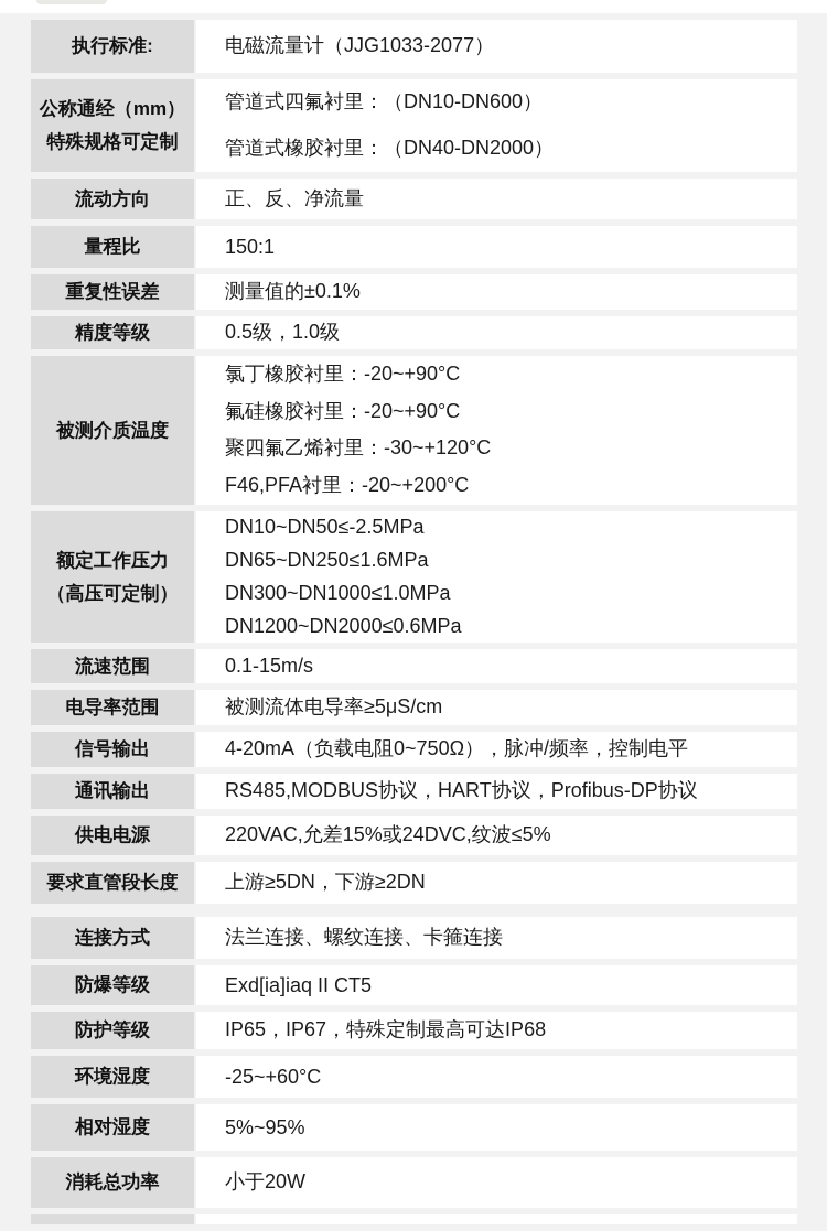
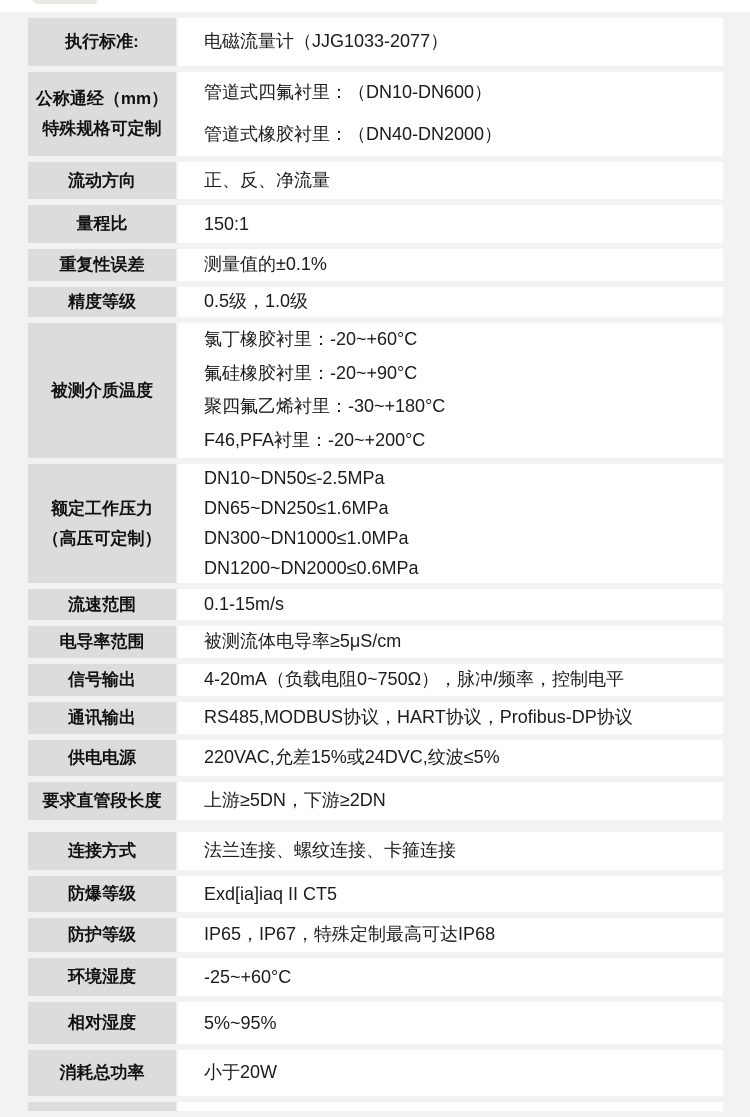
  执行标准:
  电磁流量计（JJG1033-2077）
  公称通经（mm）
  特殊规格可定制
  管道式四氟衬里：（DN10-DN600）
  管道式橡胶衬里：（DN40-DN2000）
  流动方向
  正、反、净流量
  量程比
  150:1
  重复性误差
  测量值的±0.1%
  精度等级
  0.5级，1.0级
  被测介质温度
- 氯丁橡胶衬里：-20~+90°C
+ 氯丁橡胶衬里：-20~+60°C
  氟硅橡胶衬里：-20~+90°C
- 聚四氟乙烯衬里：-30~+120°C
+ 聚四氟乙烯衬里：-30~+180°C
  F46,PFA衬里：-20~+200°C
  额定工作压力
  （高压可定制）
  DN10~DN50≤-2.5MPa
  DN65~DN250≤1.6MPa
  DN300~DN1000≤1.0MPa
  DN1200~DN2000≤0.6MPa
  流速范围
  0.1-15m/s
  电导率范围
  被测流体电导率≥5μS/cm
  信号输出
  4-20mA（负载电阻0~750Ω），脉冲/频率，控制电平
  通讯输出
  RS485,MODBUS协议，HART协议，Profibus-DP协议
  供电电源
  220VAC,允差15%或24DVC,纹波≤5%
  要求直管段长度
  上游≥5DN，下游≥2DN
  连接方式
  法兰连接、螺纹连接、卡箍连接
  防爆等级
  Exd[ia]iaq II CT5
  防护等级
  IP65，IP67，特殊定制最高可达IP68
  环境湿度
  -25~+60°C
  相对湿度
  5%~95%
  消耗总功率
  小于20W
